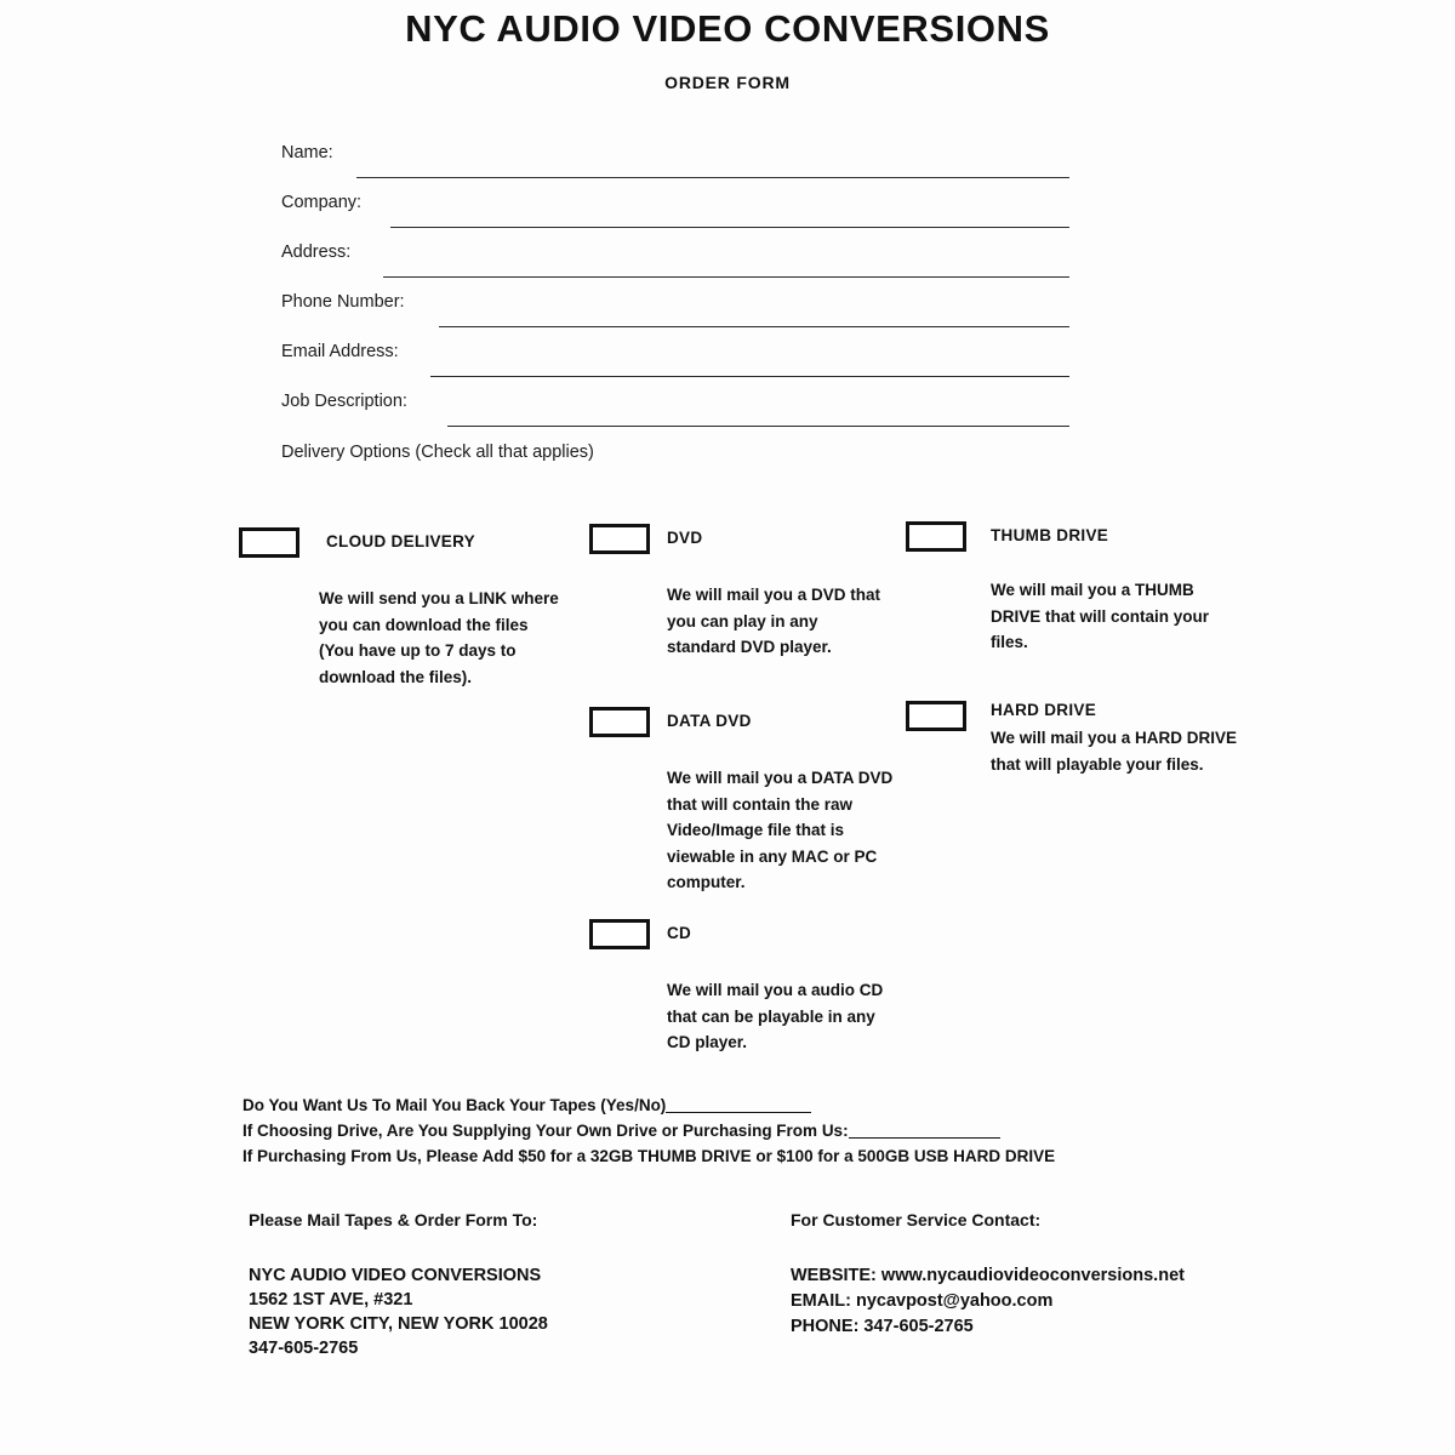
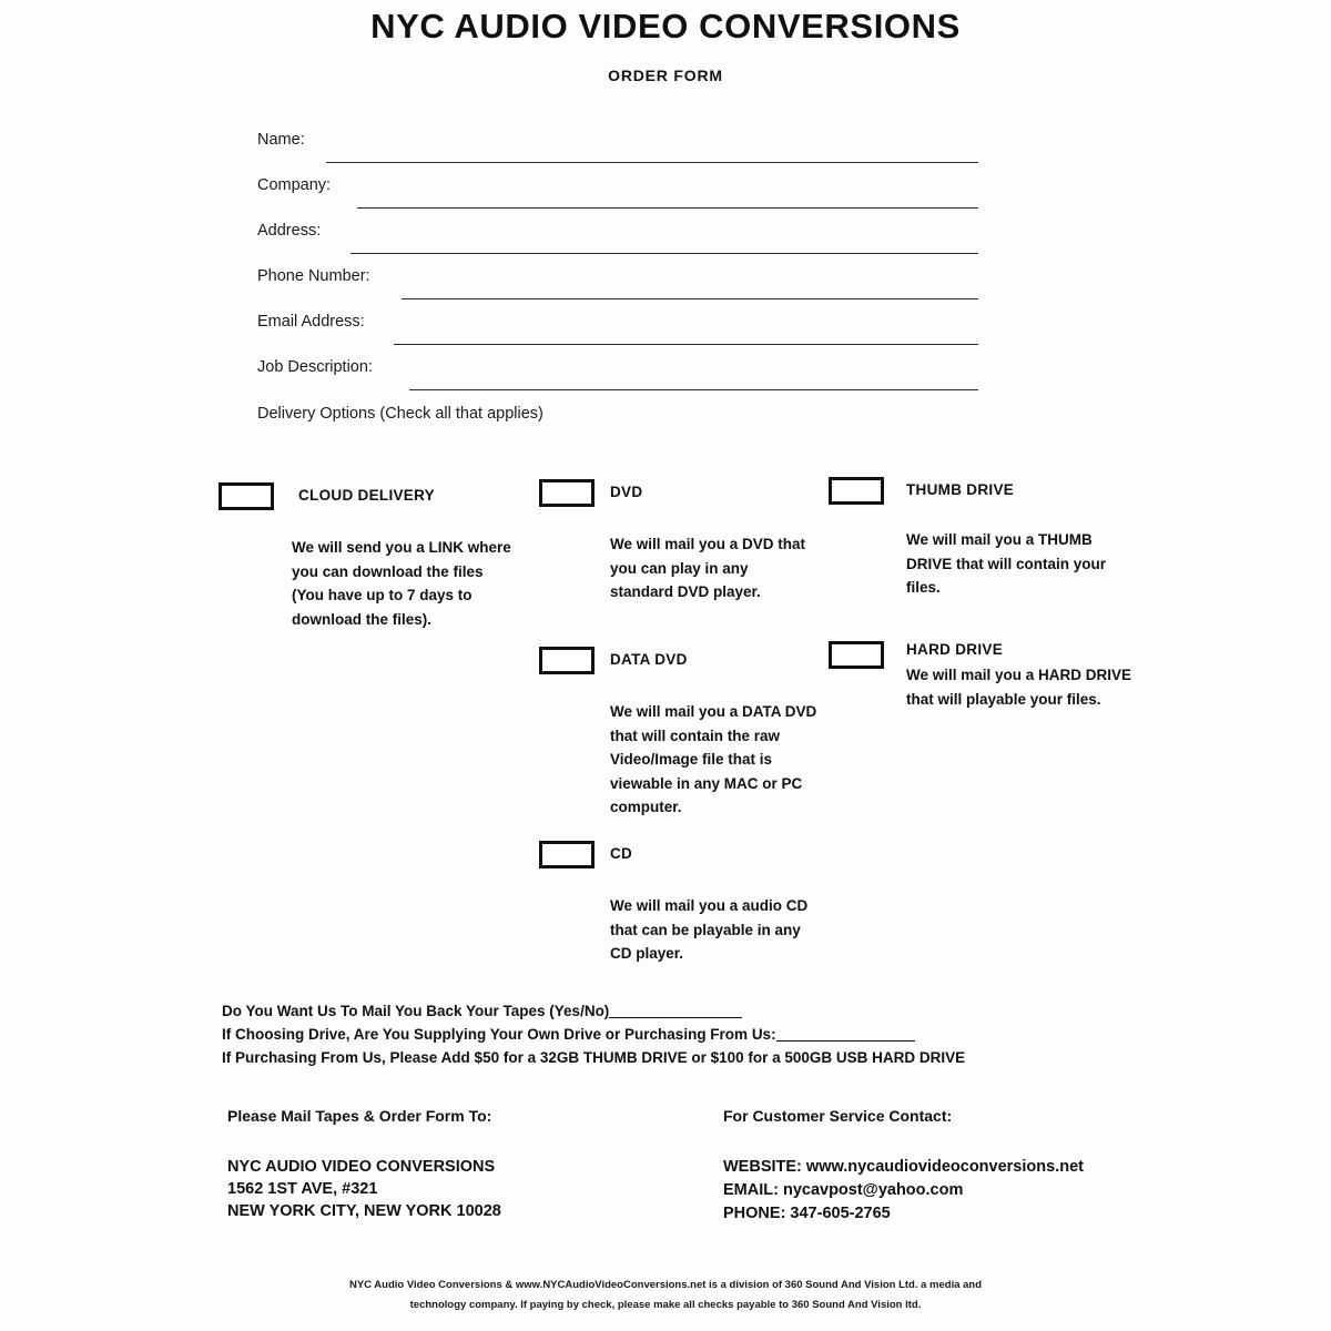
  NYC AUDIO VIDEO CONVERSIONS
  ORDER FORM
  Name:
  Company:
  Address:
  Phone Number:
  Email Address:
  Job Description:
  Delivery Options (Check all that applies)
  CLOUD DELIVERY
  We will send you a LINK where you can download the files (You have up to 7 days to download the files).
  DVD
  We will mail you a DVD that you can play in any standard DVD player.
  DATA DVD
  We will mail you a DATA DVD that will contain the raw Video/Image file that is viewable in any MAC or PC computer.
  CD
  We will mail you a audio CD that can be playable in any CD player.
  THUMB DRIVE
  We will mail you a THUMB DRIVE that will contain your files.
  HARD DRIVE
  We will mail you a HARD DRIVE that will playable your files.
  Do You Want Us To Mail You Back Your Tapes (Yes/No)
  If Choosing Drive, Are You Supplying Your Own Drive or Purchasing From Us:
  If Purchasing From Us, Please Add $50 for a 32GB THUMB DRIVE or $100 for a 500GB USB HARD DRIVE
  Please Mail Tapes & Order Form To:
  NYC AUDIO VIDEO CONVERSIONS
  1562 1ST AVE, #321
  NEW YORK CITY, NEW YORK 10028
- 347-605-2765
  For Customer Service Contact:
  WEBSITE: www.nycaudiovideoconversions.net
  EMAIL: nycavpost@yahoo.com
  PHONE: 347-605-2765
+ NYC Audio Video Conversions & www.NYCAudioVideoConversions.net is a division of 360 Sound And Vision Ltd. a media and
+ technology company. If paying by check, please make all checks payable to 360 Sound And Vision ltd.
